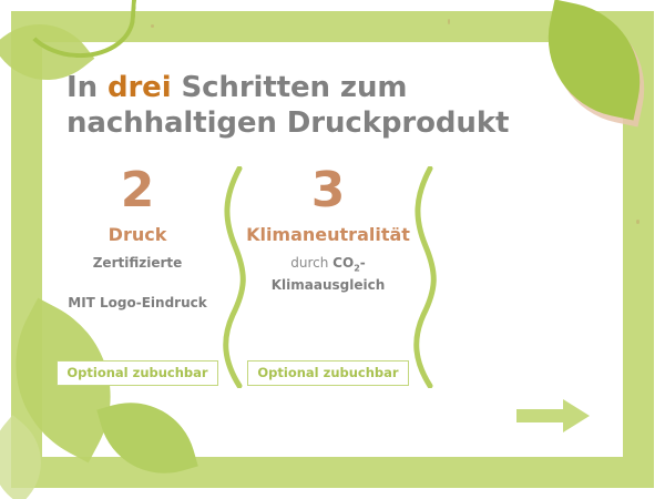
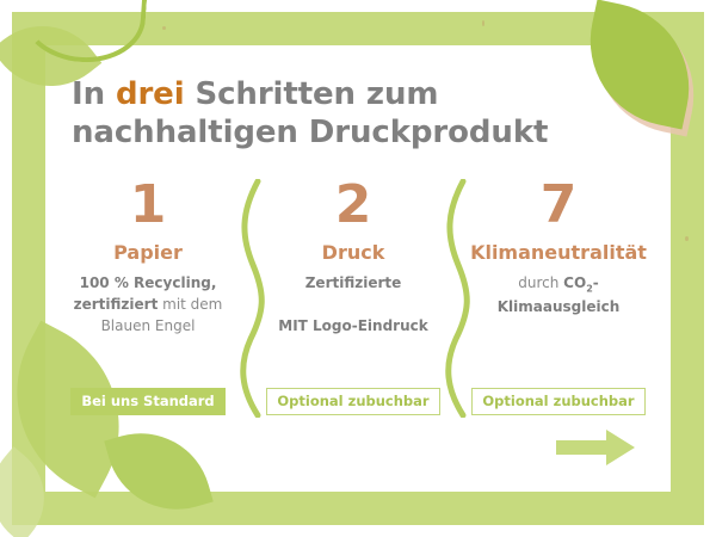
  In drei Schritten zum
  nachhaltigen Druckprodukt
+ 1
+ Papier
+ 100 % Recycling,
+ zertifiziert mit dem Blauen Engel
+ Bei uns Standard
  2
  Druck
  Zertifizierte
  MIT Logo-Eindruck
  Optional zubuchbar
- 3
+ 7
  Klimaneutralität
  durch CO2-Klimaausgleich
  Optional zubuchbar
